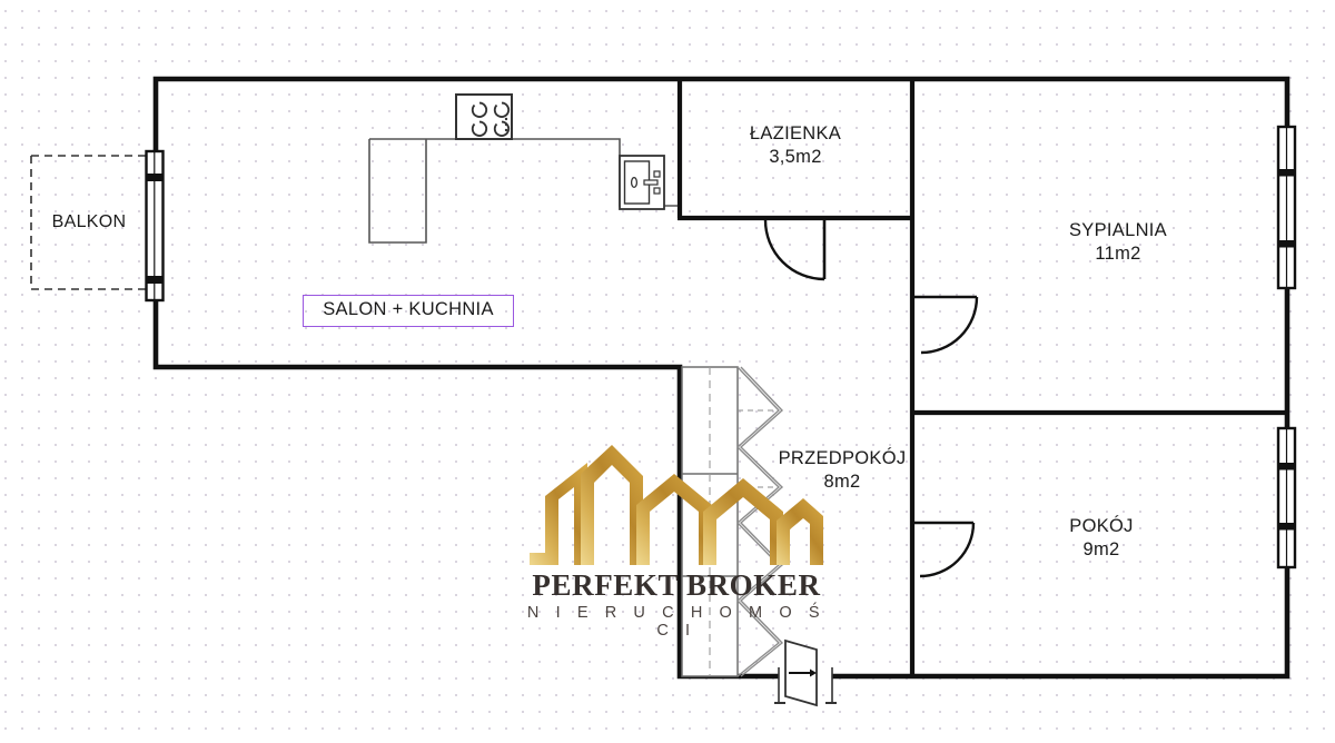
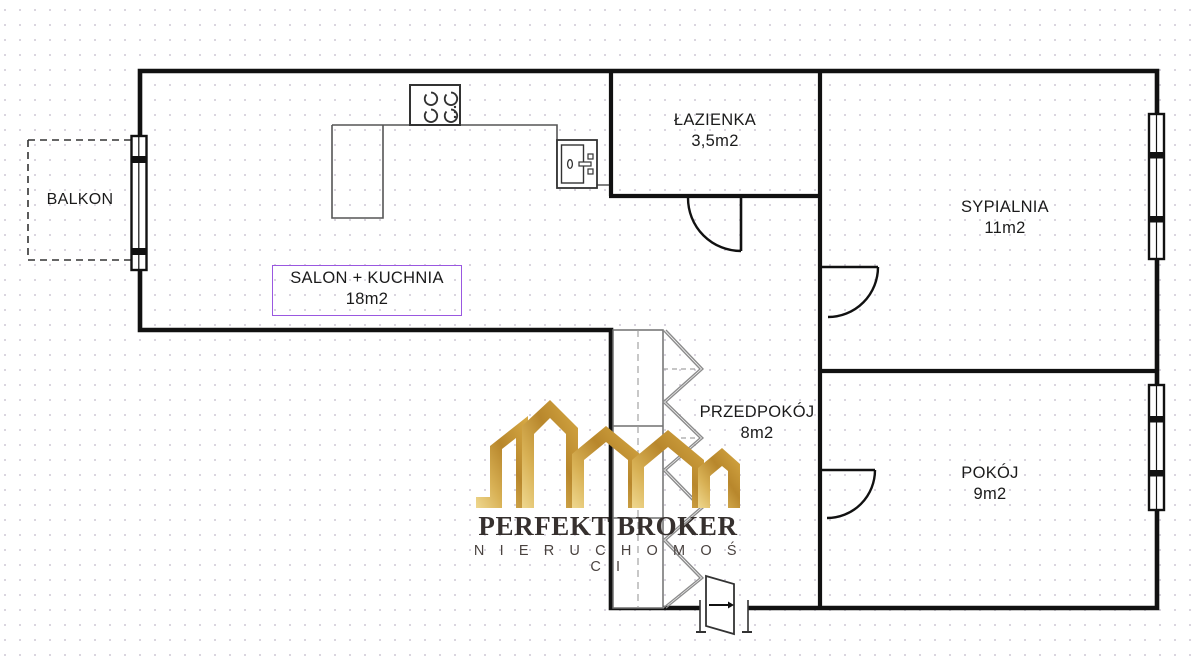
  BALKON
  SALON + KUCHNIA
+ 18m2
  ŁAZIENKA
  3,5m2
  SYPIALNIA
  11m2
  PRZEDPOKÓJ
  8m2
  POKÓJ
  9m2
  PERFEKT BROKER
  N I E R U C H O M O Ś C I
